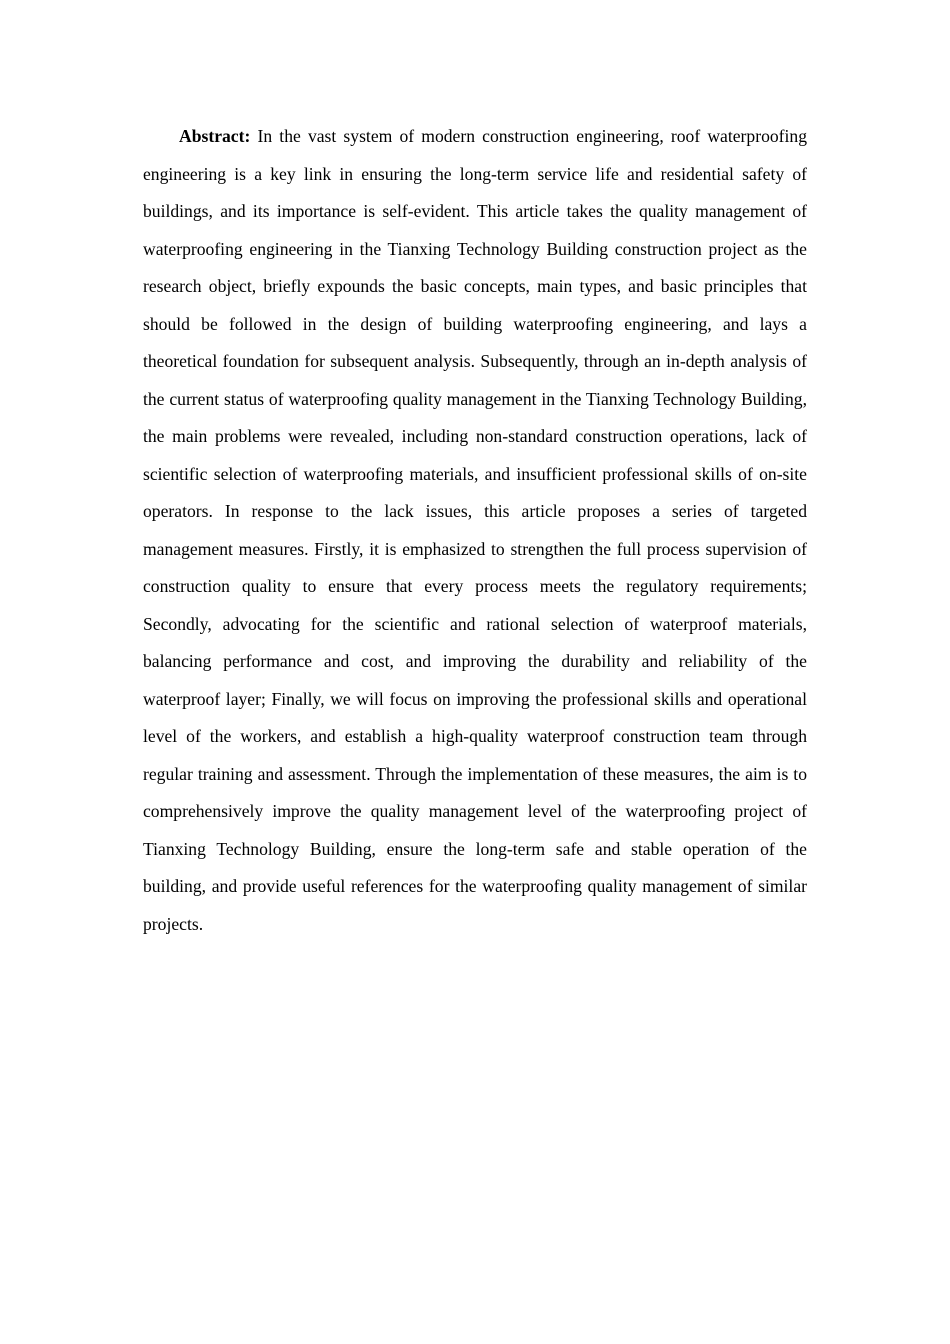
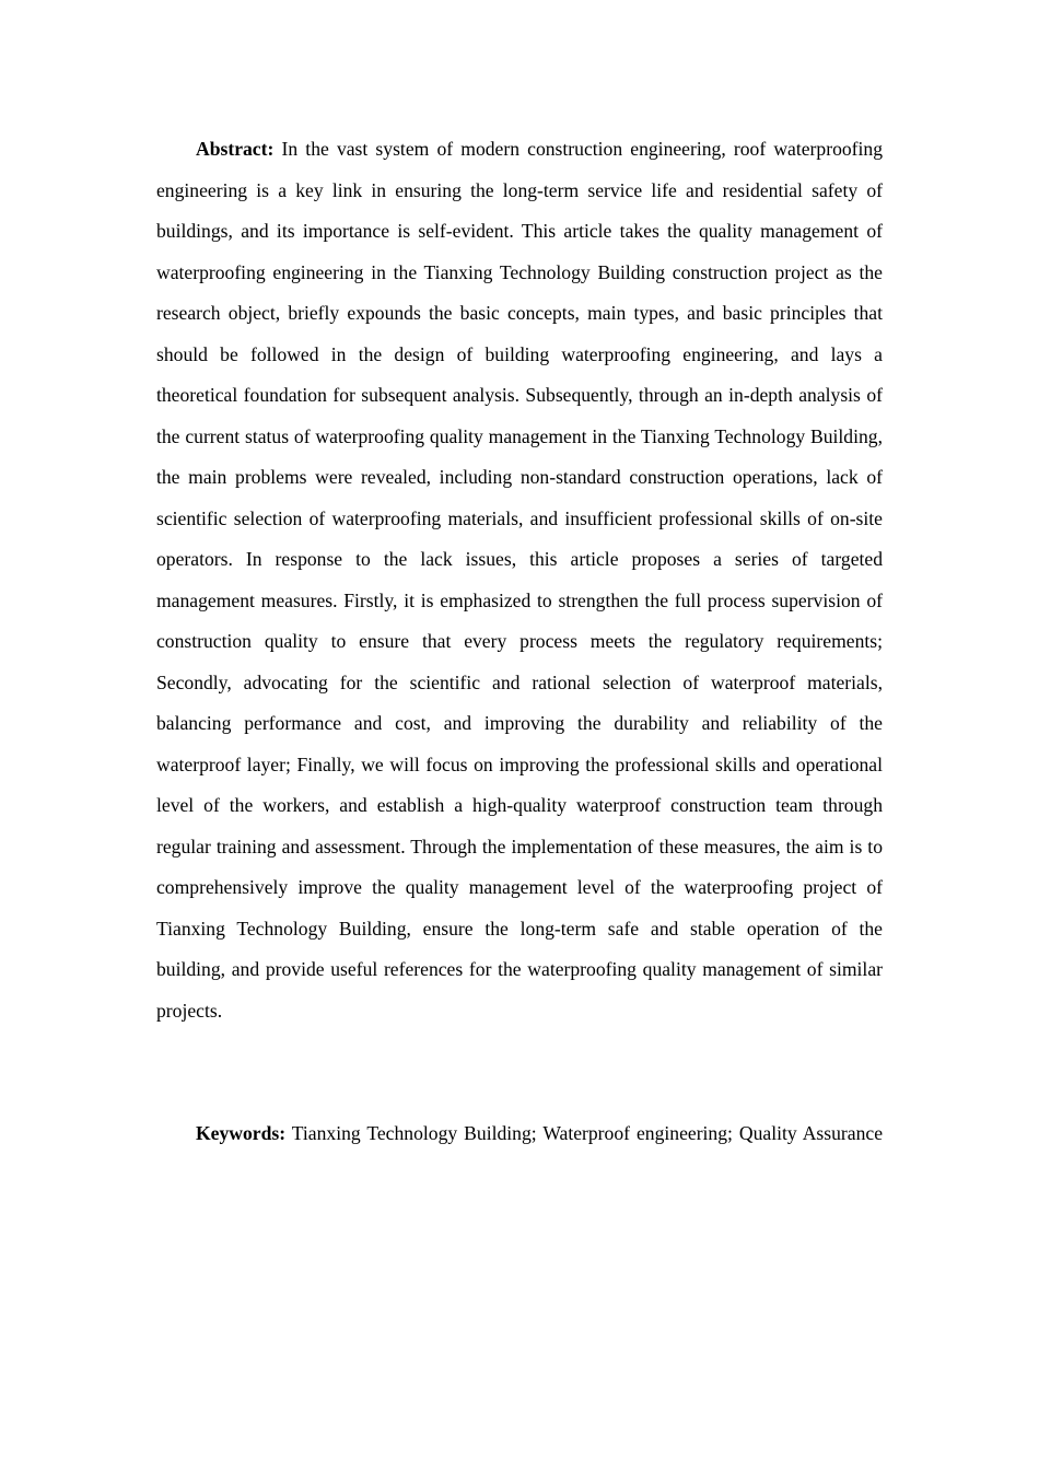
  Abstract: In the vast system of modern construction engineering, roof waterproofing engineering is a key link in ensuring the long-term service life and residential safety of buildings, and its importance is self-evident. This article takes the quality management of waterproofing engineering in the Tianxing Technology Building construction project as the research object, briefly expounds the basic concepts, main types, and basic principles that should be followed in the design of building waterproofing engineering, and lays a theoretical foundation for subsequent analysis. Subsequently, through an in-depth analysis of the current status of waterproofing quality management in the Tianxing Technology Building, the main problems were revealed, including non-standard construction operations, lack of scientific selection of waterproofing materials, and insufficient professional skills of on-site operators. In response to the lack issues, this article proposes a series of targeted management measures. Firstly, it is emphasized to strengthen the full process supervision of construction quality to ensure that every process meets the regulatory requirements; Secondly, advocating for the scientific and rational selection of waterproof materials, balancing performance and cost, and improving the durability and reliability of the waterproof layer; Finally, we will focus on improving the professional skills and operational level of the workers, and establish a high-quality waterproof construction team through regular training and assessment. Through the implementation of these measures, the aim is to comprehensively improve the quality management level of the waterproofing project of Tianxing Technology Building, ensure the long-term safe and stable operation of the building, and provide useful references for the waterproofing quality management of similar projects.
+ Keywords: Tianxing Technology Building; Waterproof engineering; Quality Assurance
